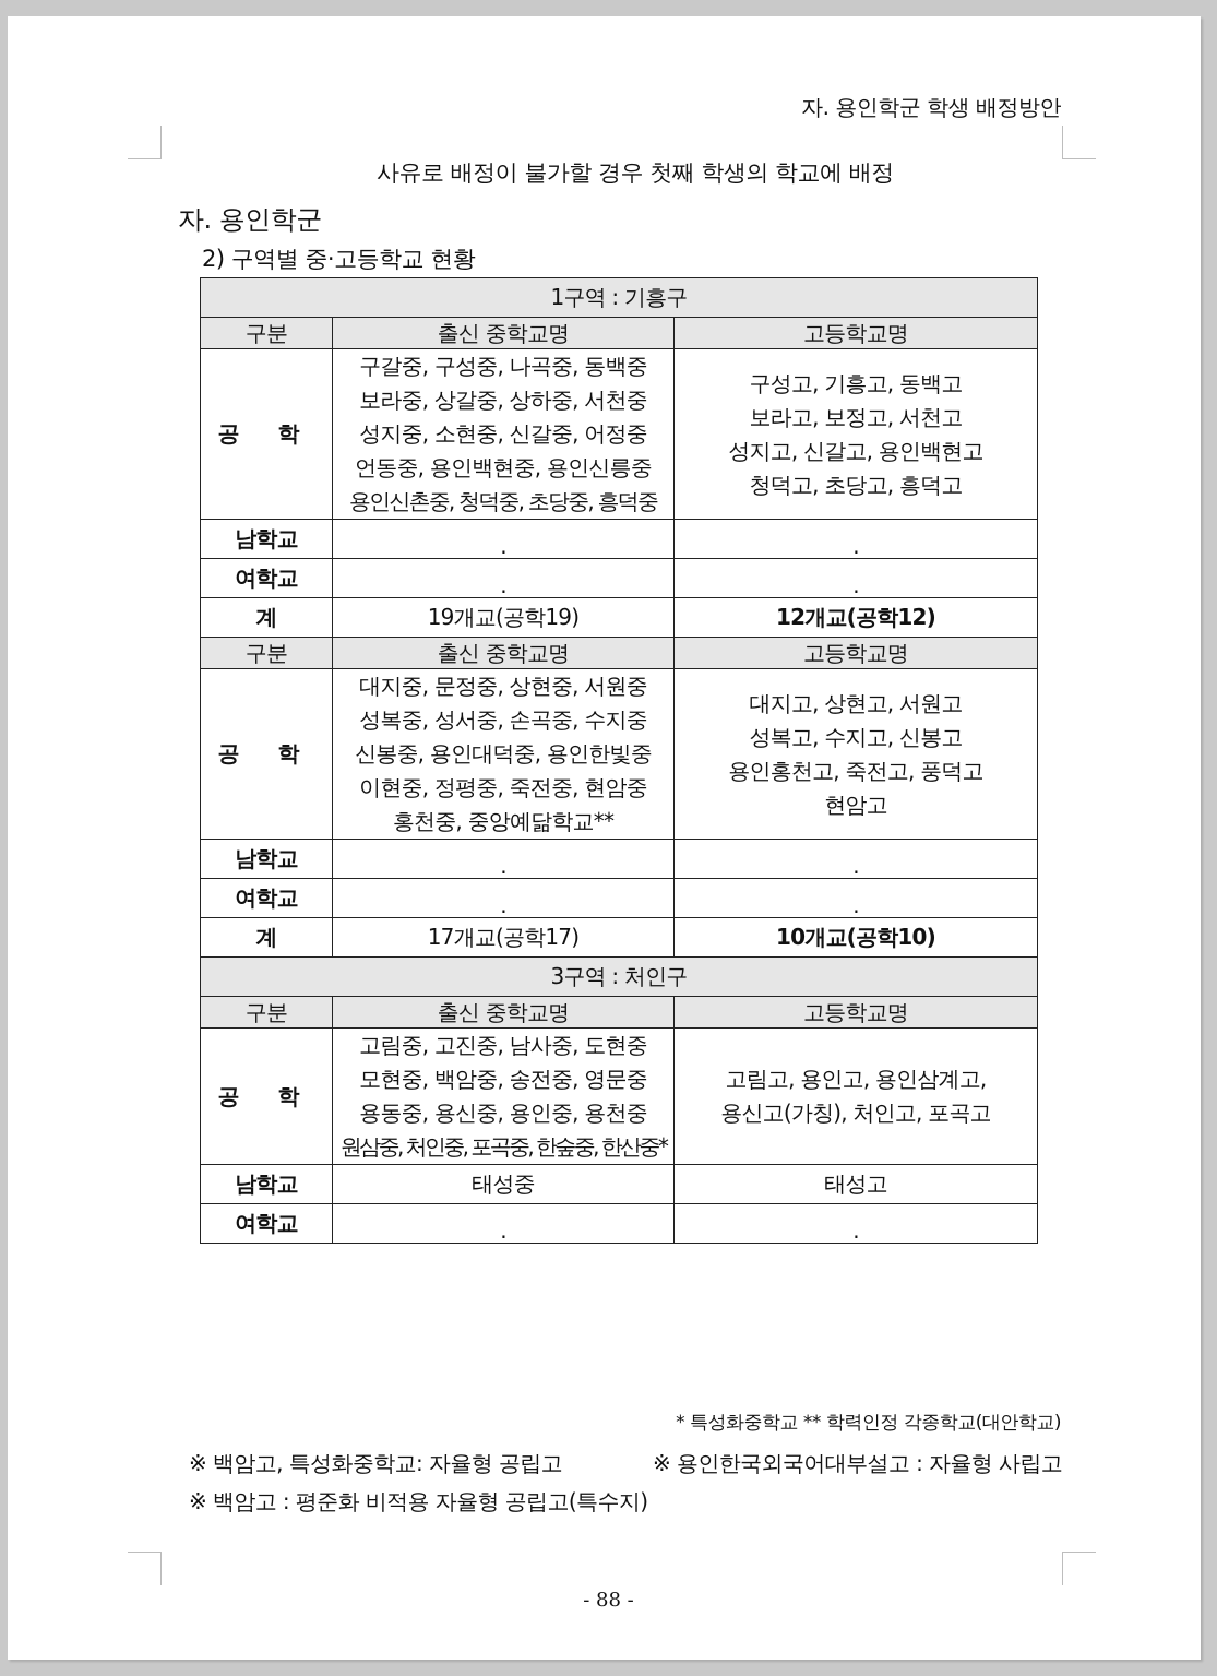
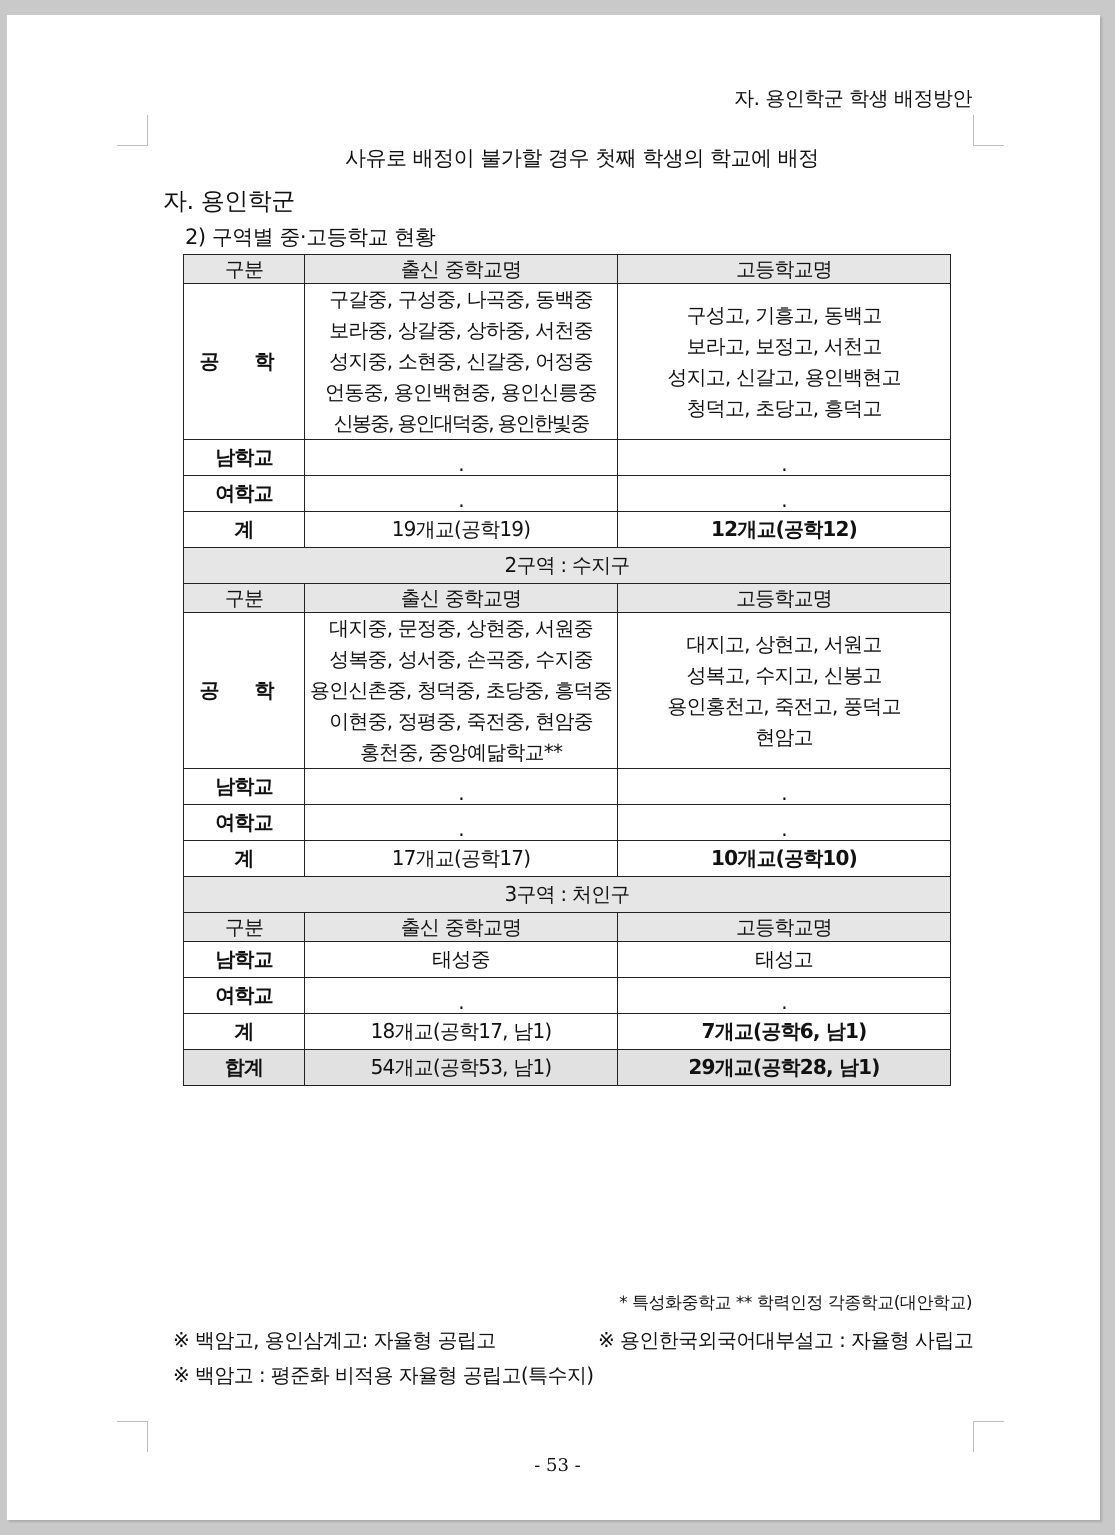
  자. 용인학군 학생 배정방안
  사유로 배정이 불가할 경우 첫째 학생의 학교에 배정
  자. 용인학군
  2) 구역별 중·고등학교 현황
- 1구역 : 기흥구
  구분	출신 중학교명	고등학교명
- 공 학	구갈중, 구성중, 나곡중, 동백중 보라중, 상갈중, 상하중, 서천중 성지중, 소현중, 신갈중, 어정중 언동중, 용인백현중, 용인신릉중 용인신촌중, 청덕중, 초당중, 흥덕중	구성고, 기흥고, 동백고 보라고, 보정고, 서천고 성지고, 신갈고, 용인백현고 청덕고, 초당고, 흥덕고
+ 공 학	구갈중, 구성중, 나곡중, 동백중 보라중, 상갈중, 상하중, 서천중 성지중, 소현중, 신갈중, 어정중 언동중, 용인백현중, 용인신릉중 신봉중, 용인대덕중, 용인한빛중	구성고, 기흥고, 동백고 보라고, 보정고, 서천고 성지고, 신갈고, 용인백현고 청덕고, 초당고, 흥덕고
  남학교	.	.
  여학교	.	.
  계	19개교(공학19)	12개교(공학12)
+ 2구역 : 수지구
  구분	출신 중학교명	고등학교명
- 공 학	대지중, 문정중, 상현중, 서원중 성복중, 성서중, 손곡중, 수지중 신봉중, 용인대덕중, 용인한빛중 이현중, 정평중, 죽전중, 현암중 홍천중, 중앙예닮학교**	대지고, 상현고, 서원고 성복고, 수지고, 신봉고 용인홍천고, 죽전고, 풍덕고 현암고
+ 공 학	대지중, 문정중, 상현중, 서원중 성복중, 성서중, 손곡중, 수지중 용인신촌중, 청덕중, 초당중, 흥덕중 이현중, 정평중, 죽전중, 현암중 홍천중, 중앙예닮학교**	대지고, 상현고, 서원고 성복고, 수지고, 신봉고 용인홍천고, 죽전고, 풍덕고 현암고
  남학교	.	.
  여학교	.	.
  계	17개교(공학17)	10개교(공학10)
  3구역 : 처인구
  구분	출신 중학교명	고등학교명
- 공 학	고림중, 고진중, 남사중, 도현중 모현중, 백암중, 송전중, 영문중 용동중, 용신중, 용인중, 용천중 원삼중, 처인중, 포곡중, 한숲중, 한산중*	고림고, 용인고, 용인삼계고, 용신고(가칭), 처인고, 포곡고
  남학교	태성중	태성고
  여학교	.	.
+ 계	18개교(공학17, 남1)	7개교(공학6, 남1)
+ 합계	54개교(공학53, 남1)	29개교(공학28, 남1)
  * 특성화중학교 ** 학력인정 각종학교(대안학교)
- ※ 백암고, 특성화중학교: 자율형 공립고
+ ※ 백암고, 용인삼계고: 자율형 공립고
  ※ 용인한국외국어대부설고 : 자율형 사립고
  ※ 백암고 : 평준화 비적용 자율형 공립고(특수지)
- - 88 -
+ - 53 -
